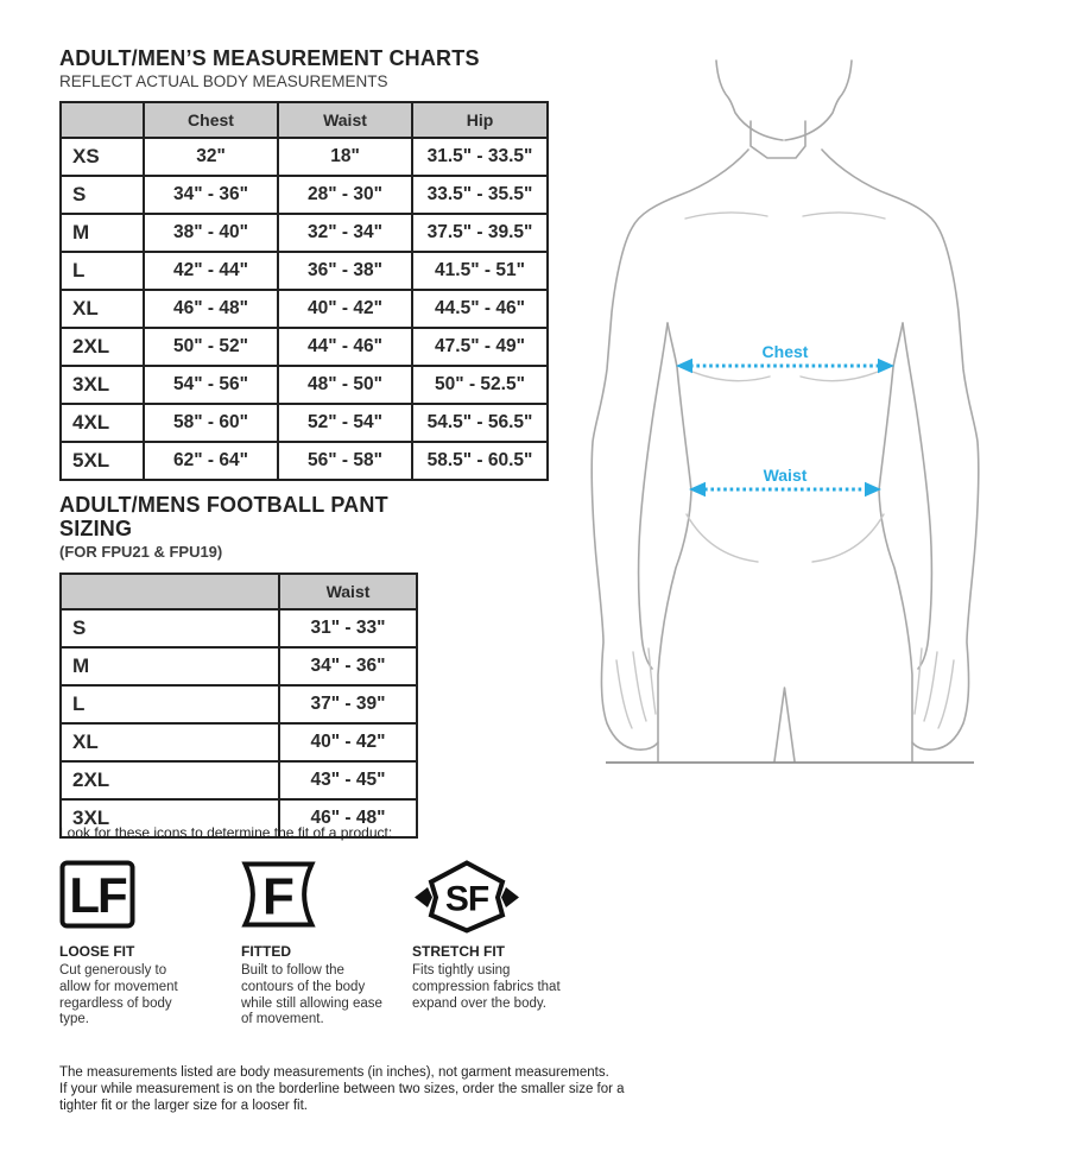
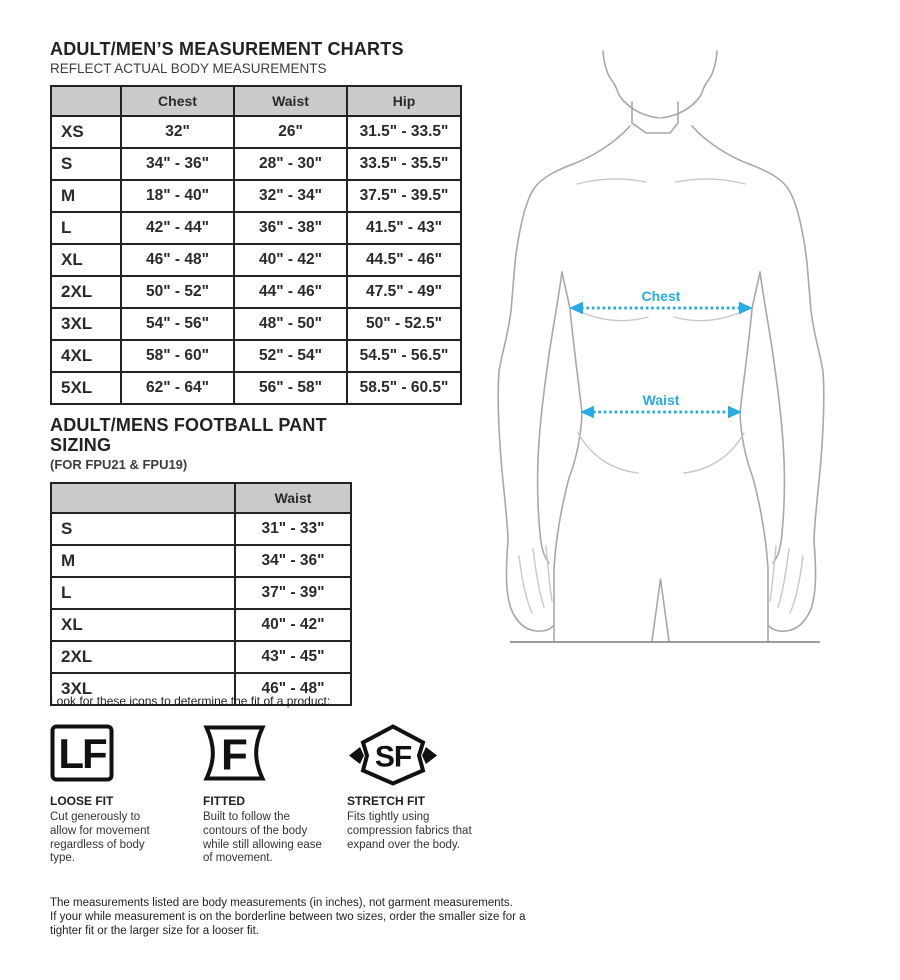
  ADULT/MEN’S MEASUREMENT CHARTS
  REFLECT ACTUAL BODY MEASUREMENTS
  	Chest	Waist	Hip
- XS	32"	18"	31.5" - 33.5"
+ XS	32"	26"	31.5" - 33.5"
  S	34" - 36"	28" - 30"	33.5" - 35.5"
- M	38" - 40"	32" - 34"	37.5" - 39.5"
+ M	18" - 40"	32" - 34"	37.5" - 39.5"
- L	42" - 44"	36" - 38"	41.5" - 51"
+ L	42" - 44"	36" - 38"	41.5" - 43"
  XL	46" - 48"	40" - 42"	44.5" - 46"
  2XL	50" - 52"	44" - 46"	47.5" - 49"
  3XL	54" - 56"	48" - 50"	50" - 52.5"
  4XL	58" - 60"	52" - 54"	54.5" - 56.5"
  5XL	62" - 64"	56" - 58"	58.5" - 60.5"
  ADULT/MENS FOOTBALL PANT SIZING
  (FOR FPU21 & FPU19)
  	Waist
  S	31" - 33"
  M	34" - 36"
  L	37" - 39"
  XL	40" - 42"
  2XL	43" - 45"
  3XL	46" - 48"
  Look for these icons to determine the fit of a product:
  LF
  LOOSE FIT
  Cut generously to allow for movement regardless of body type.
  F
  FITTED
  Built to follow the contours of the body while still allowing ease of movement.
  SF
  STRETCH FIT
  Fits tightly using compression fabrics that expand over the body.
  The measurements listed are body measurements (in inches), not garment measurements.
  If your while measurement is on the borderline between two sizes, order the smaller size for a tighter fit or the larger size for a looser fit.
  Chest
  Waist
